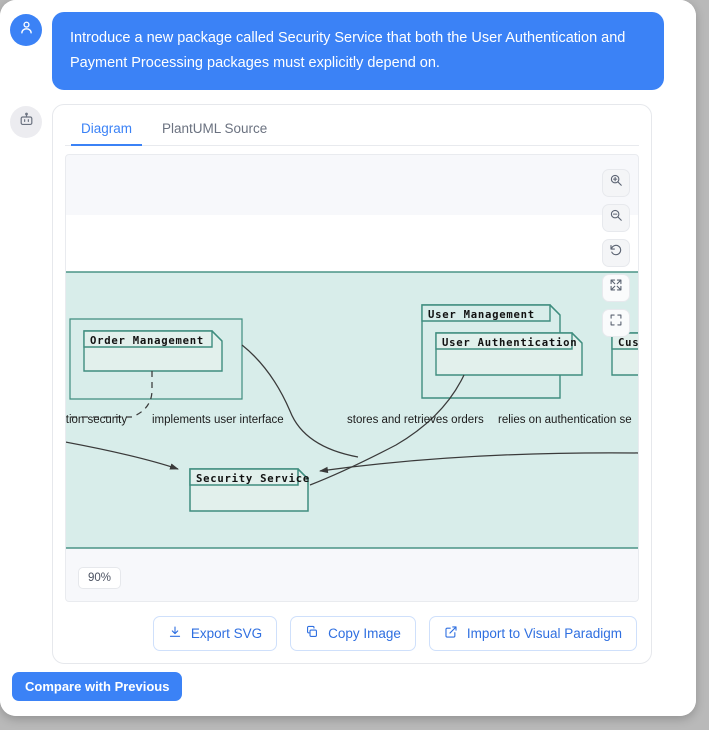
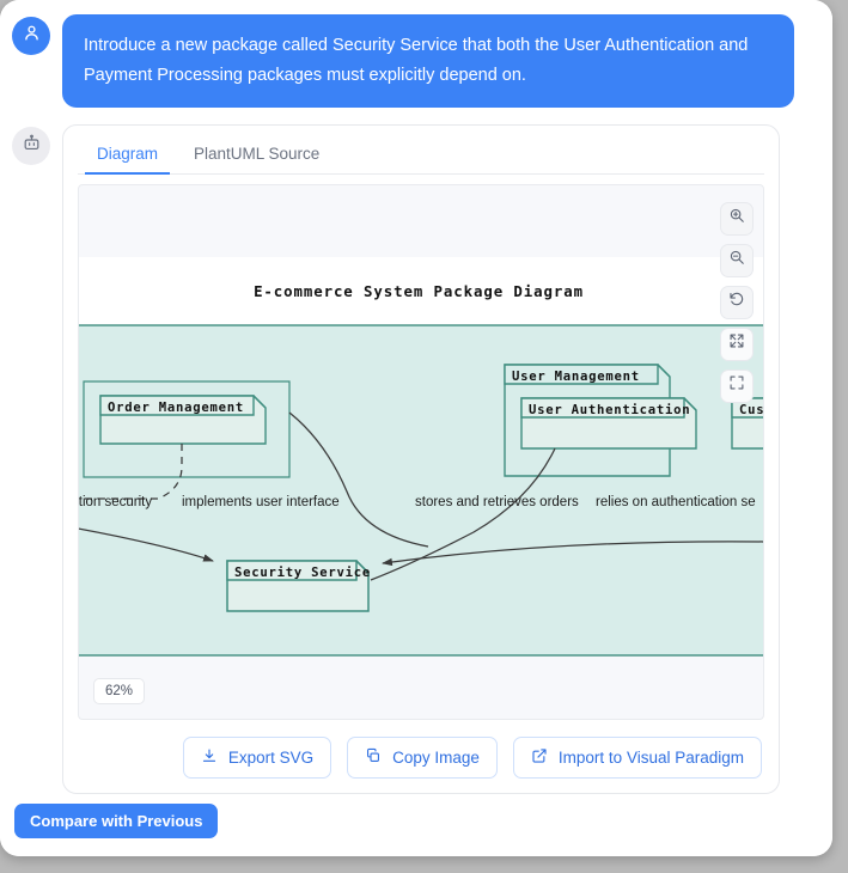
  Introduce a new package called Security Service that both the User Authentication and Payment Processing packages must explicitly depend on.
  Diagram
  PlantUML Source
+ E-commerce System Package Diagram
  Order Management
  User Management
  User Authentication
  tion security
  implements user interface
  stores and retrieves orders
  relies on authentication se
  Security Service
- 90%
+ 62%
  Export SVG
  Copy Image
  Import to Visual Paradigm
  Compare with Previous
